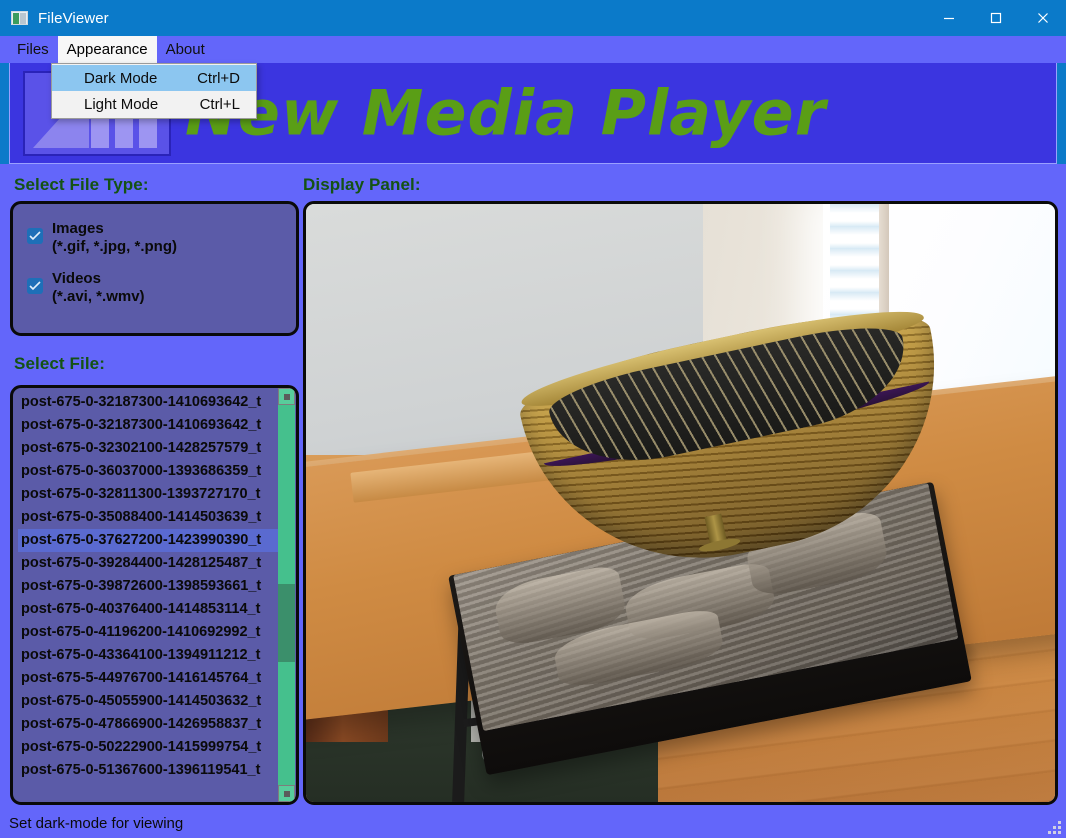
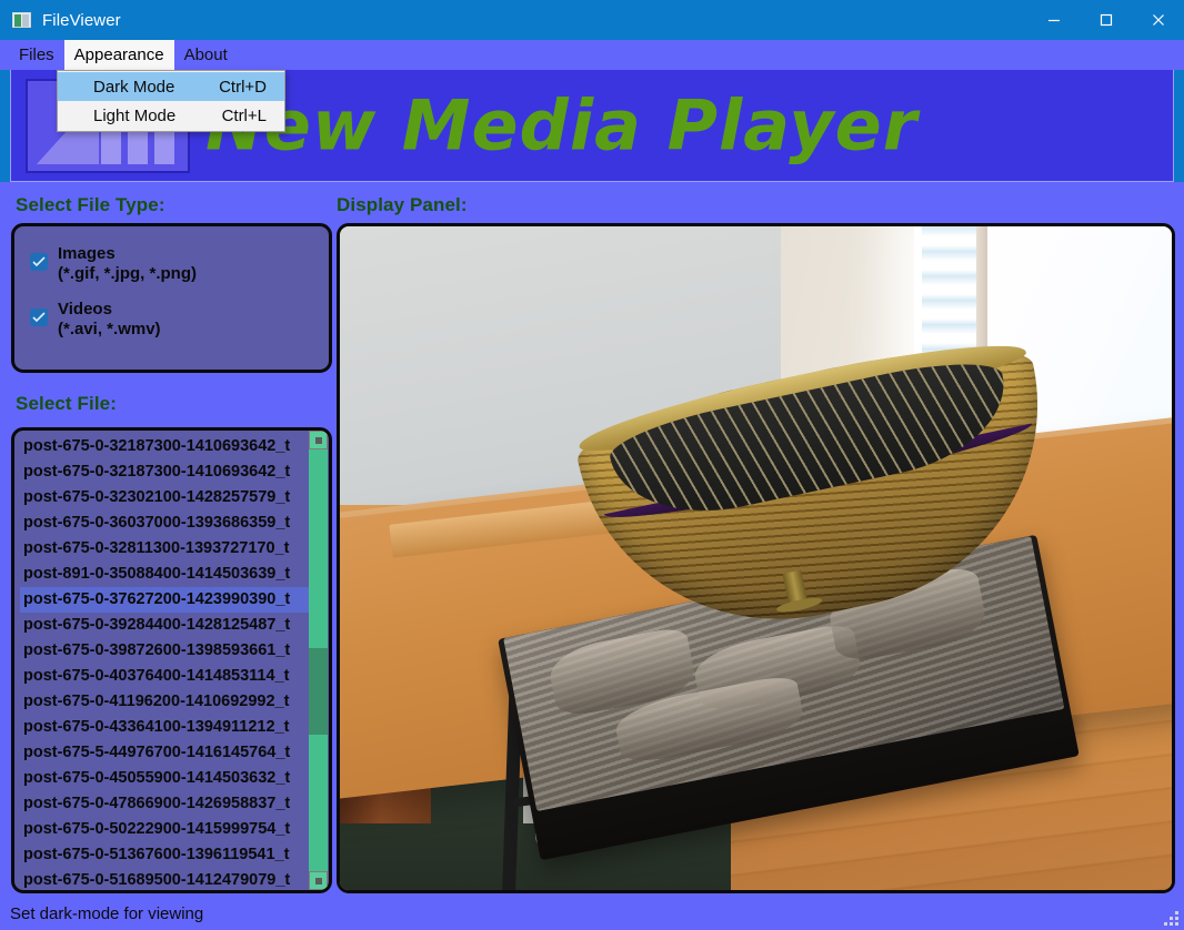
  FileViewer
  Files
  Appearance
  About
  ew Media Player
  Dark Mode
  Ctrl+D
  Light Mode
  Ctrl+L
  Select File Type:
  Images
  (*.gif, *.jpg, *.png)
  Videos
  (*.avi, *.wmv)
  Select File:
  post-675-0-32187300-1410693642_t
  post-675-0-32187300-1410693642_t
  post-675-0-32302100-1428257579_t
  post-675-0-36037000-1393686359_t
  post-675-0-32811300-1393727170_t
- post-675-0-35088400-1414503639_t
+ post-891-0-35088400-1414503639_t
  post-675-0-37627200-1423990390_t
  post-675-0-39284400-1428125487_t
  post-675-0-39872600-1398593661_t
  post-675-0-40376400-1414853114_t
  post-675-0-41196200-1410692992_t
  post-675-0-43364100-1394911212_t
  post-675-5-44976700-1416145764_t
  post-675-0-45055900-1414503632_t
  post-675-0-47866900-1426958837_t
  post-675-0-50222900-1415999754_t
  post-675-0-51367600-1396119541_t
+ post-675-0-51689500-1412479079_t
  Display Panel:
  Set dark-mode for viewing
